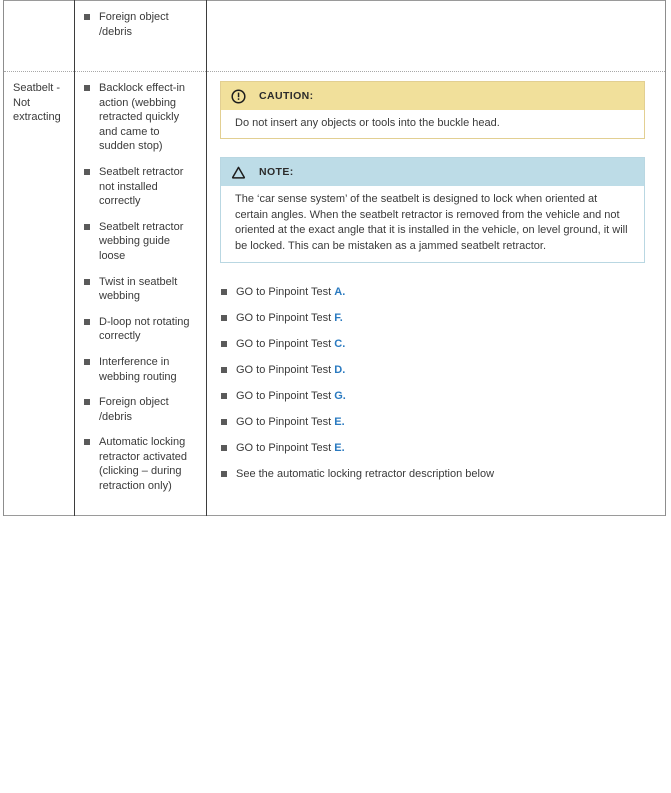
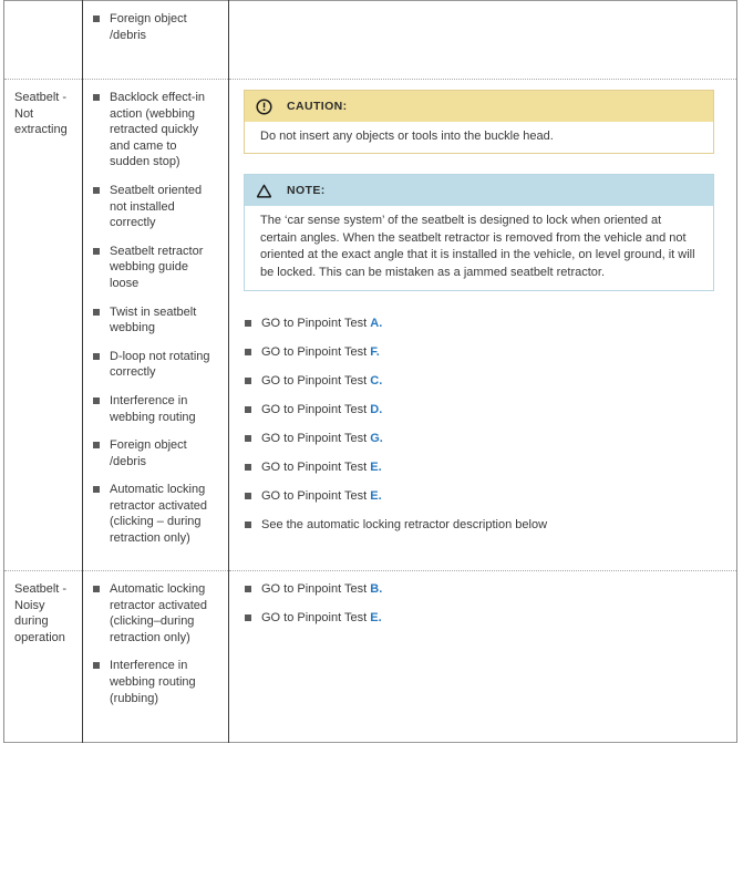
  	Foreign object /debris
- Seatbelt - Not extracting	Backlock effect-in action (webbing retracted quickly and came to sudden stop) Seatbelt retractor not installed correctly Seatbelt retractor webbing guide loose Twist in seatbelt webbing D-loop not rotating correctly Interference in webbing routing Foreign object /debris Automatic locking retractor activated (clicking – during retraction only)	CAUTION: Do not insert any objects or tools into the buckle head. NOTE: The ‘car sense system’ of the seatbelt is designed to lock when oriented at certain angles. When the seatbelt retractor is removed from the vehicle and not oriented at the exact angle that it is installed in the vehicle, on level ground, it will be locked. This can be mistaken as a jammed seatbelt retractor. GO to Pinpoint Test A. GO to Pinpoint Test F. GO to Pinpoint Test C. GO to Pinpoint Test D. GO to Pinpoint Test G. GO to Pinpoint Test E. GO to Pinpoint Test E. See the automatic locking retractor description below
+ Seatbelt - Not extracting	Backlock effect-in action (webbing retracted quickly and came to sudden stop) Seatbelt oriented not installed correctly Seatbelt retractor webbing guide loose Twist in seatbelt webbing D-loop not rotating correctly Interference in webbing routing Foreign object /debris Automatic locking retractor activated (clicking – during retraction only)	CAUTION: Do not insert any objects or tools into the buckle head. NOTE: The ‘car sense system’ of the seatbelt is designed to lock when oriented at certain angles. When the seatbelt retractor is removed from the vehicle and not oriented at the exact angle that it is installed in the vehicle, on level ground, it will be locked. This can be mistaken as a jammed seatbelt retractor. GO to Pinpoint Test A. GO to Pinpoint Test F. GO to Pinpoint Test C. GO to Pinpoint Test D. GO to Pinpoint Test G. GO to Pinpoint Test E. GO to Pinpoint Test E. See the automatic locking retractor description below
+ Seatbelt - Noisy during operation	Automatic locking retractor activated (clicking–during retraction only) Interference in webbing routing (rubbing)	GO to Pinpoint Test B. GO to Pinpoint Test E.
